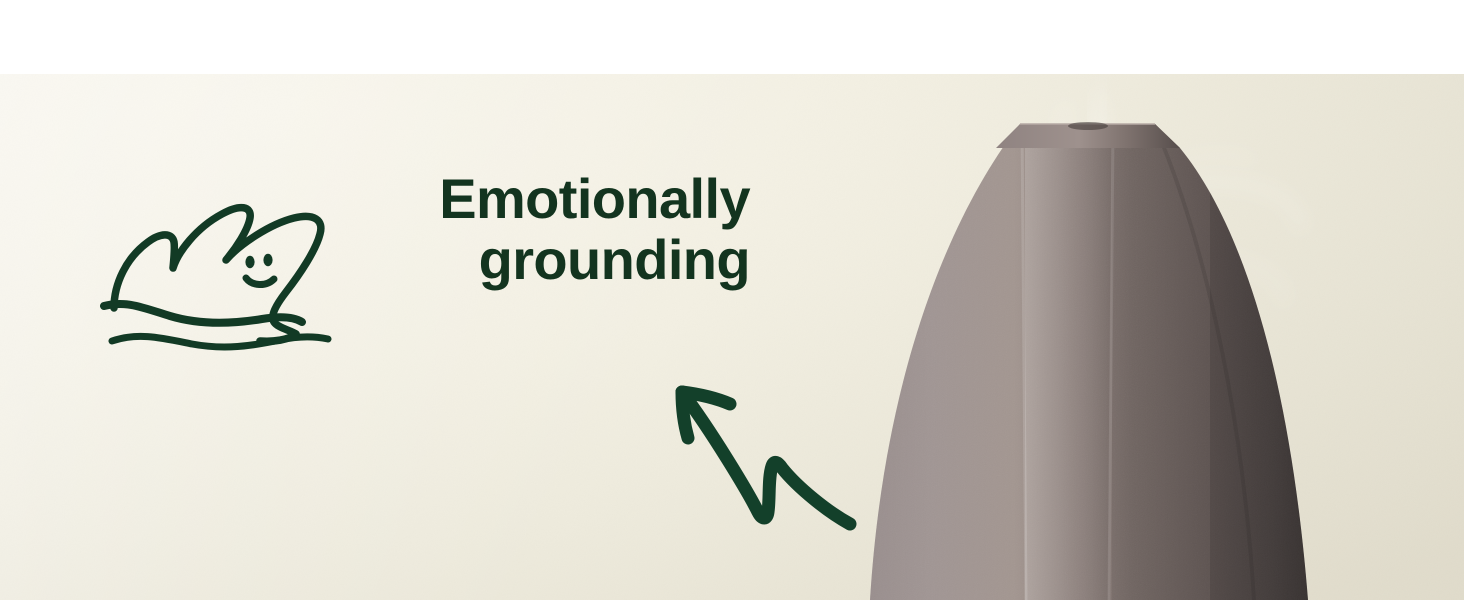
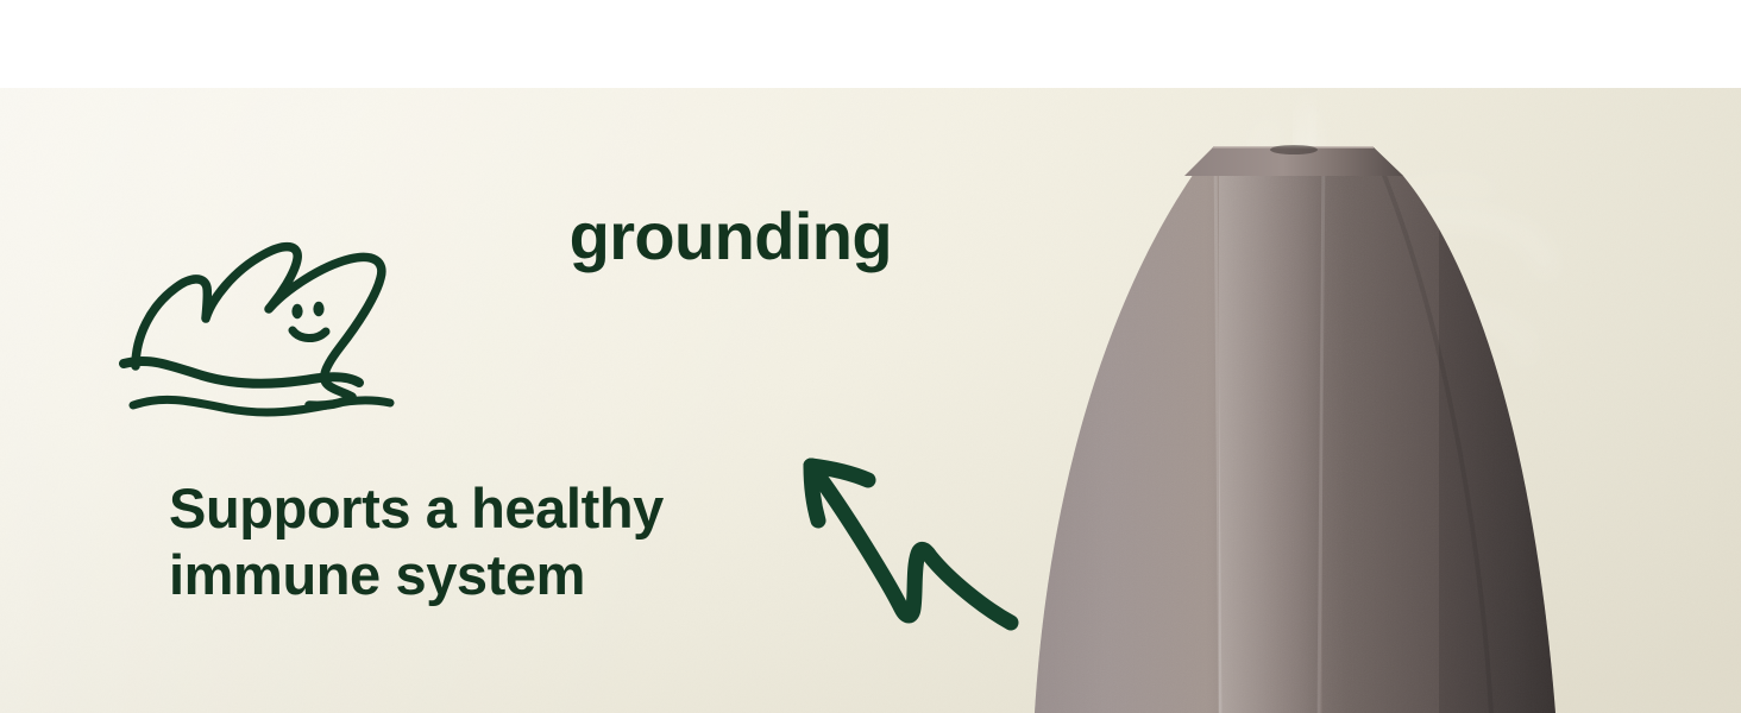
- Emotionally
  grounding
+ Supports a healthy
+ immune system
